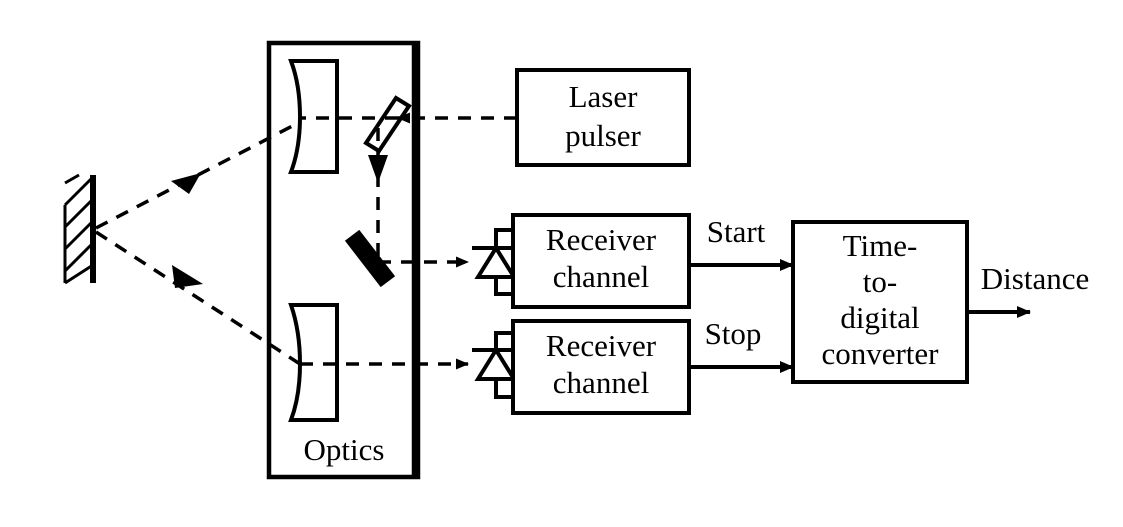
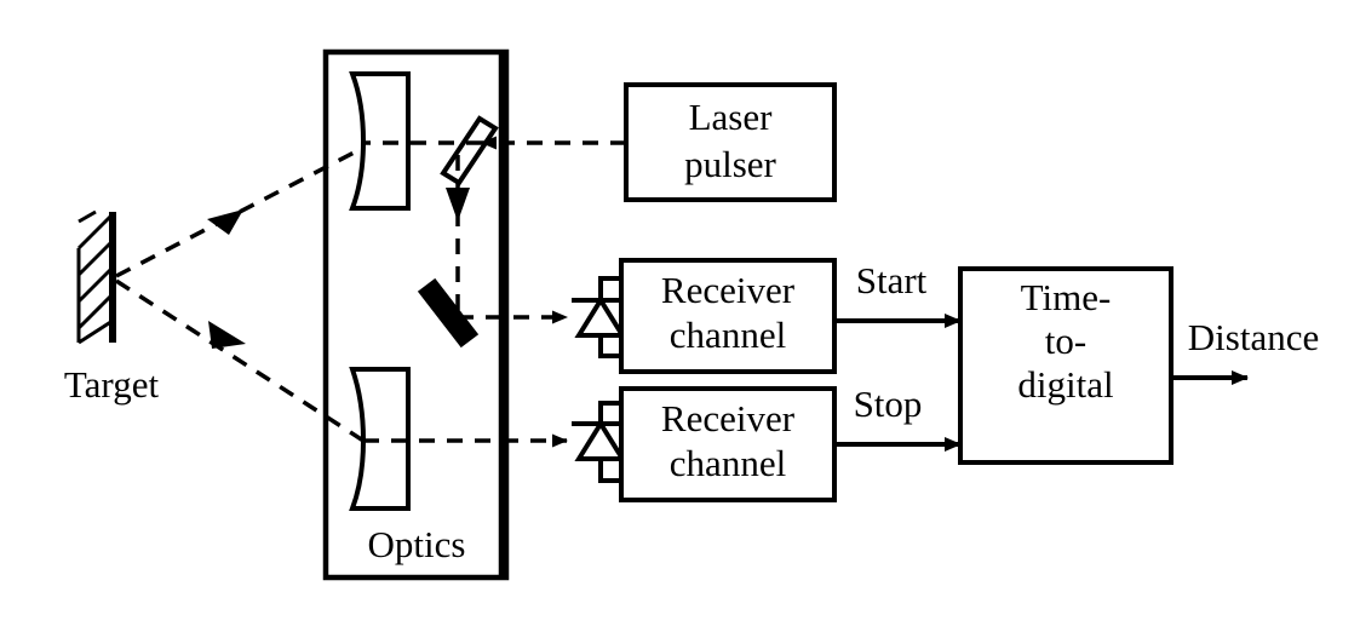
+ Target
  Optics
  Laser
  pulser
  Receiver
  channel
  Receiver
  channel
  Start
  Stop
  Time-
  to-
  digital
- converter
  Distance
